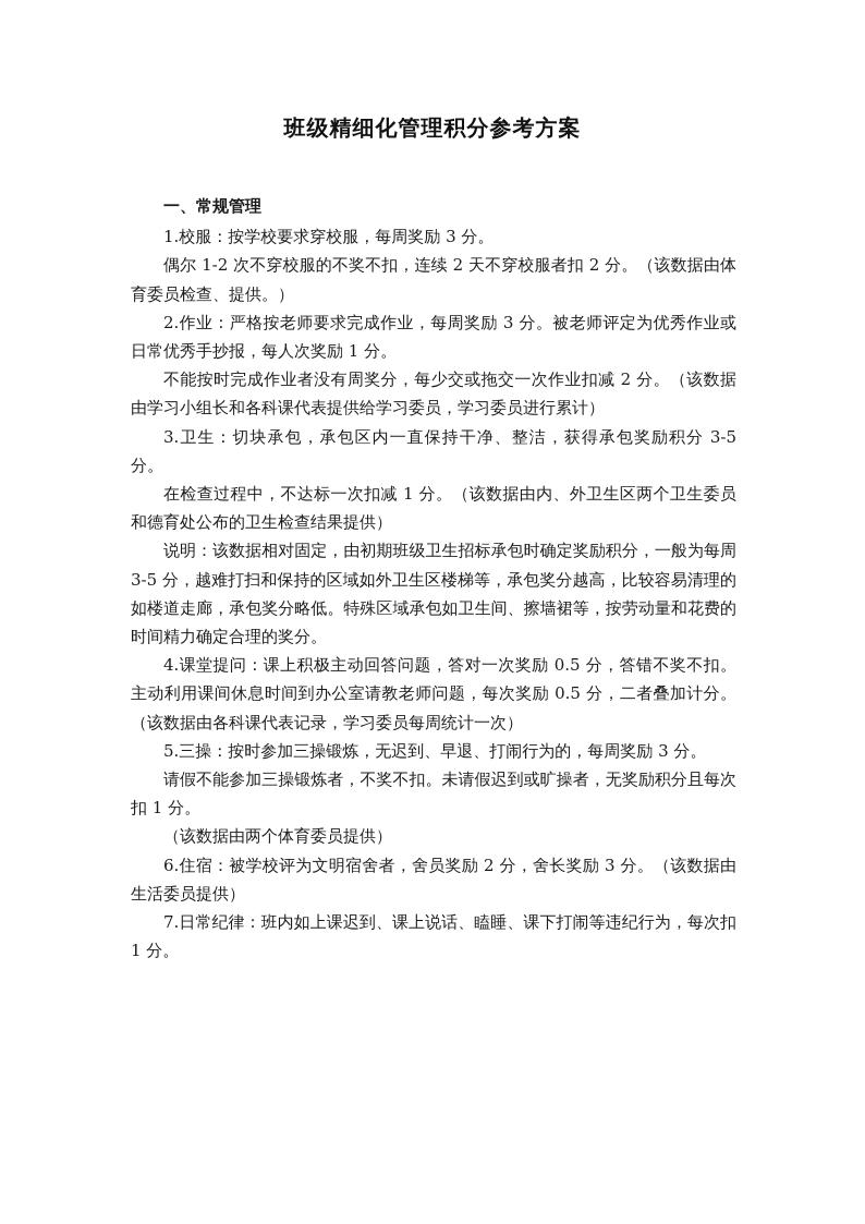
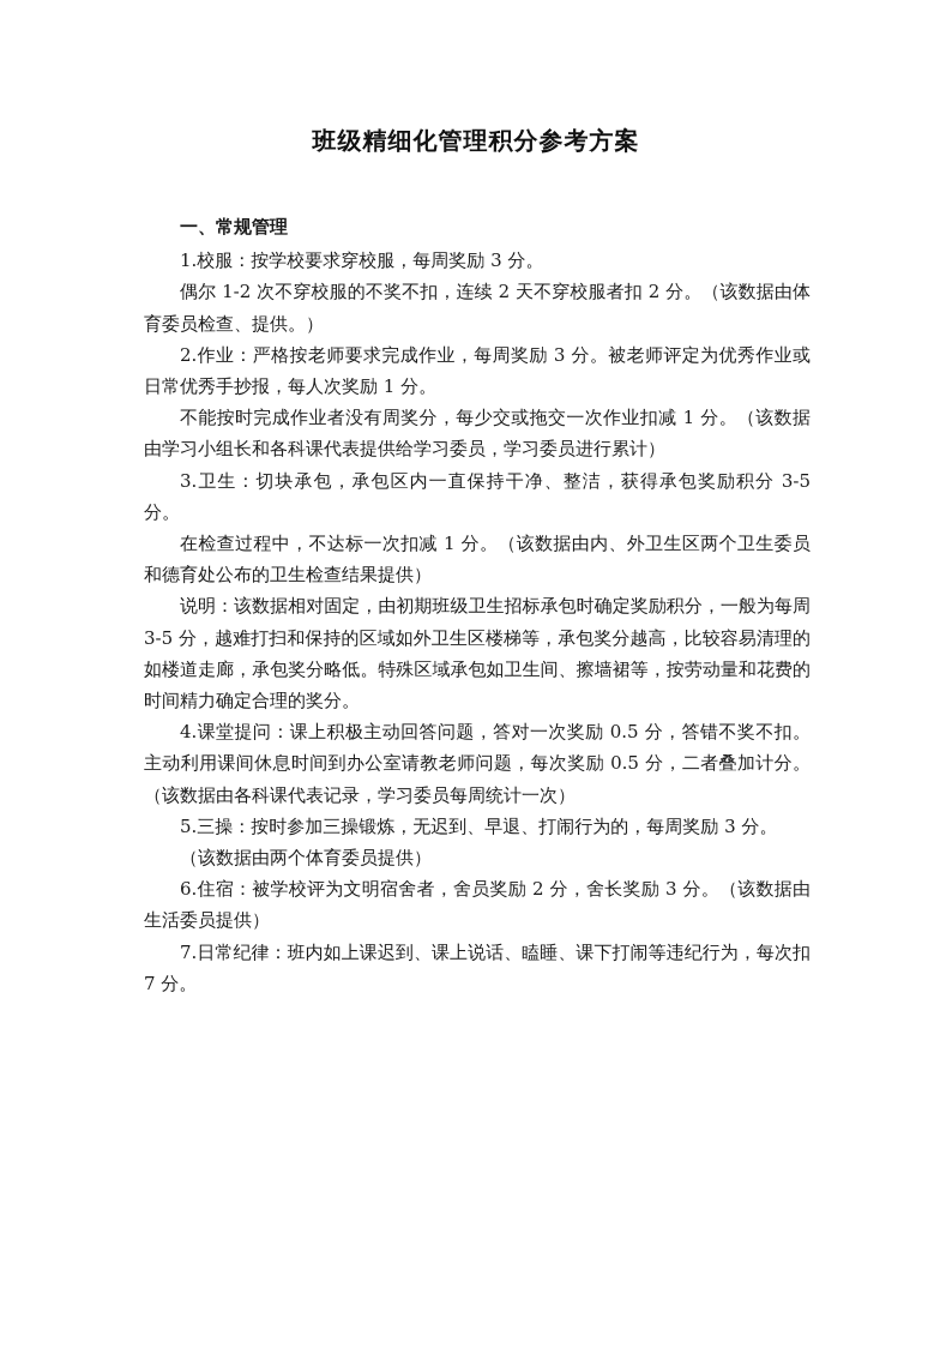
  班级精细化管理积分参考方案
  一、常规管理
  1.校服：按学校要求穿校服，每周奖励 3 分。
  偶尔 1-2 次不穿校服的不奖不扣，连续 2 天不穿校服者扣 2 分。（该数据由体育委员检查、提供。）
  2.作业：严格按老师要求完成作业，每周奖励 3 分。被老师评定为优秀作业或日常优秀手抄报，每人次奖励 1 分。
- 不能按时完成作业者没有周奖分，每少交或拖交一次作业扣减 2 分。（该数据由学习小组长和各科课代表提供给学习委员，学习委员进行累计）
+ 不能按时完成作业者没有周奖分，每少交或拖交一次作业扣减 1 分。（该数据由学习小组长和各科课代表提供给学习委员，学习委员进行累计）
  3.卫生：切块承包，承包区内一直保持干净、整洁，获得承包奖励积分 3-5 分。
  在检查过程中，不达标一次扣减 1 分。（该数据由内、外卫生区两个卫生委员和德育处公布的卫生检查结果提供）
  说明：该数据相对固定，由初期班级卫生招标承包时确定奖励积分，一般为每周 3-5 分，越难打扫和保持的区域如外卫生区楼梯等，承包奖分越高，比较容易清理的如楼道走廊，承包奖分略低。特殊区域承包如卫生间、擦墙裙等，按劳动量和花费的时间精力确定合理的奖分。
  4.课堂提问：课上积极主动回答问题，答对一次奖励 0.5 分，答错不奖不扣。主动利用课间休息时间到办公室请教老师问题，每次奖励 0.5 分，二者叠加计分。（该数据由各科课代表记录，学习委员每周统计一次）
  5.三操：按时参加三操锻炼，无迟到、早退、打闹行为的，每周奖励 3 分。
- 请假不能参加三操锻炼者，不奖不扣。未请假迟到或旷操者，无奖励积分且每次扣 1 分。
  （该数据由两个体育委员提供）
  6.住宿：被学校评为文明宿舍者，舍员奖励 2 分，舍长奖励 3 分。（该数据由生活委员提供）
- 7.日常纪律：班内如上课迟到、课上说话、瞌睡、课下打闹等违纪行为，每次扣 1 分。
+ 7.日常纪律：班内如上课迟到、课上说话、瞌睡、课下打闹等违纪行为，每次扣 7 分。
